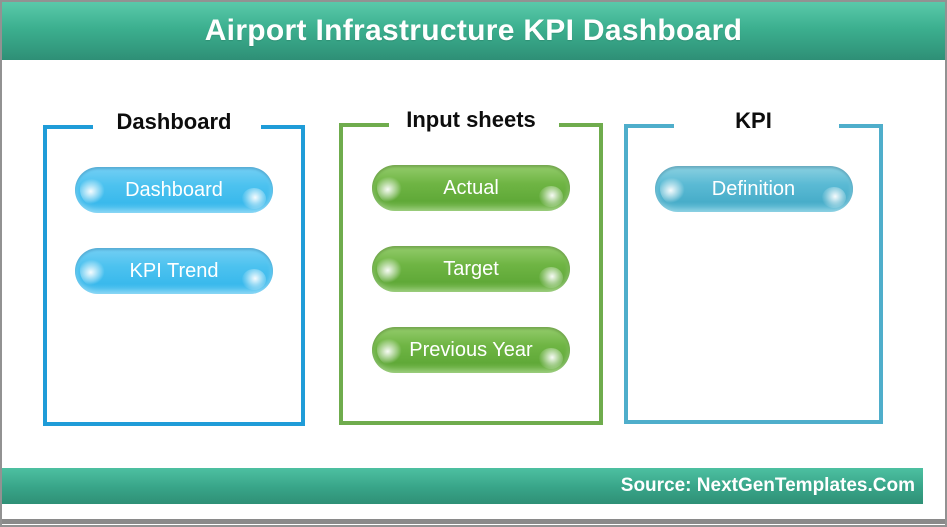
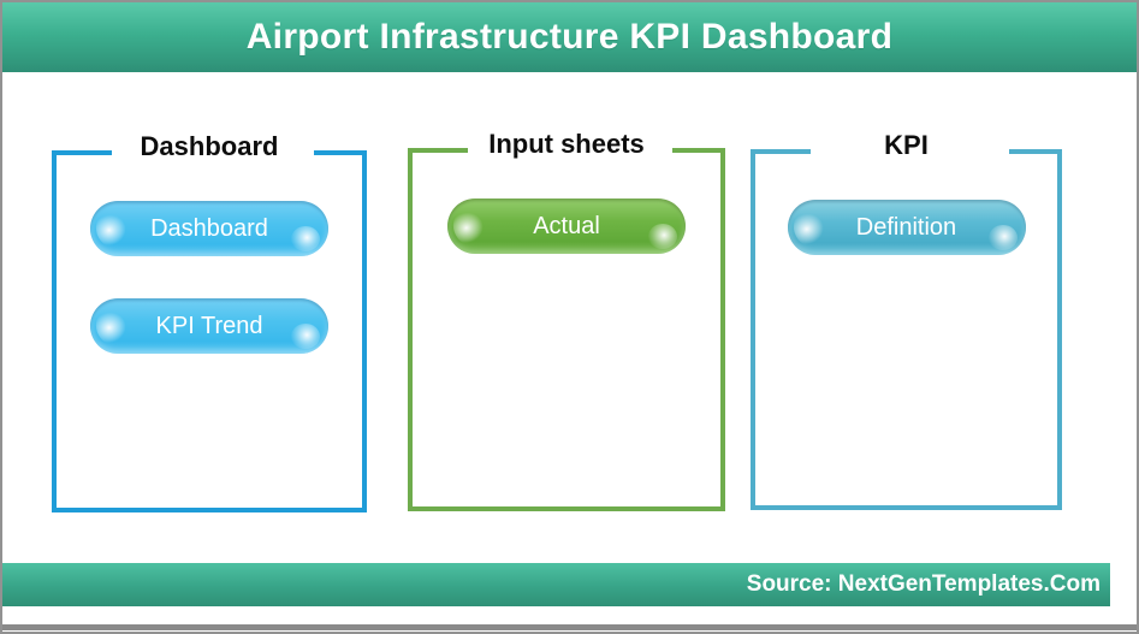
  Airport Infrastructure KPI Dashboard
  Dashboard
  Dashboard
  KPI Trend
  Input sheets
  Actual
- Target
- Previous Year
  KPI
  Definition
  Source: NextGenTemplates.Com
